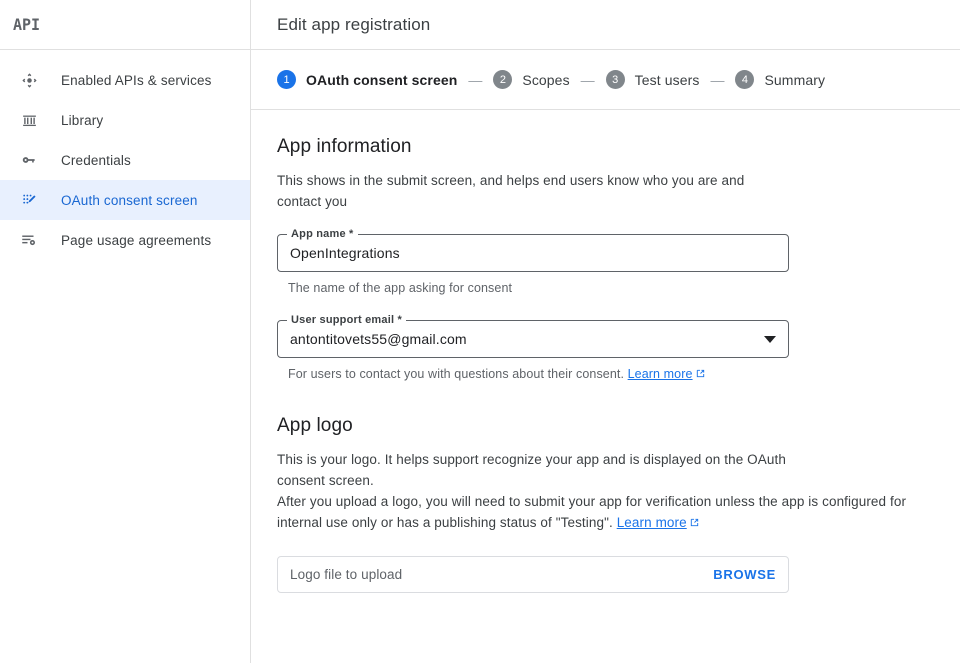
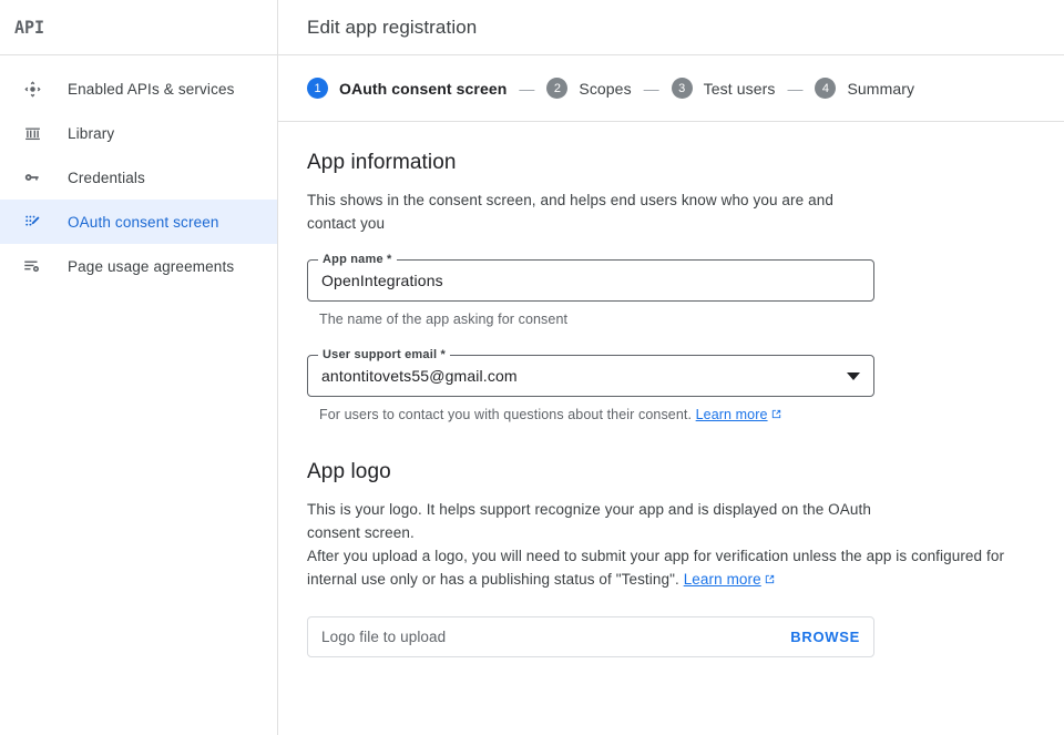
  API
  Enabled APIs & services
  Library
  Credentials
  OAuth consent screen
  Page usage agreements
  Edit app registration
  1
  OAuth consent screen
  —
  2
  Scopes
  —
  3
  Test users
  —
  4
  Summary
  App information
- This shows in the submit screen, and helps end users know who you are and contact you
+ This shows in the consent screen, and helps end users know who you are and contact you
  App name *
  OpenIntegrations
  The name of the app asking for consent
  User support email *
  antontitovets55@gmail.com
  For users to contact you with questions about their consent. Learn more
  App logo
  This is your logo. It helps support recognize your app and is displayed on the OAuth consent screen.
  After you upload a logo, you will need to submit your app for verification unless the app is configured for internal use only or has a publishing status of "Testing". Learn more
  Logo file to upload
  BROWSE
